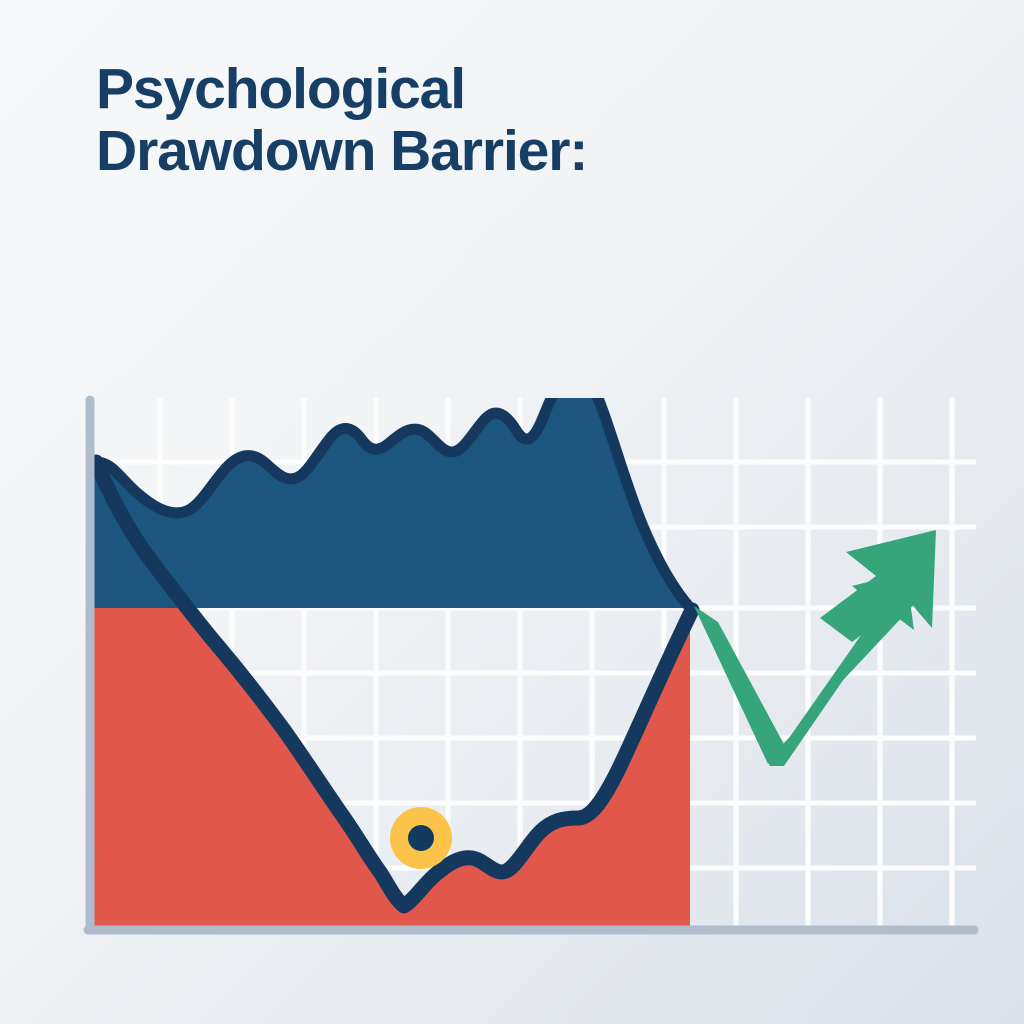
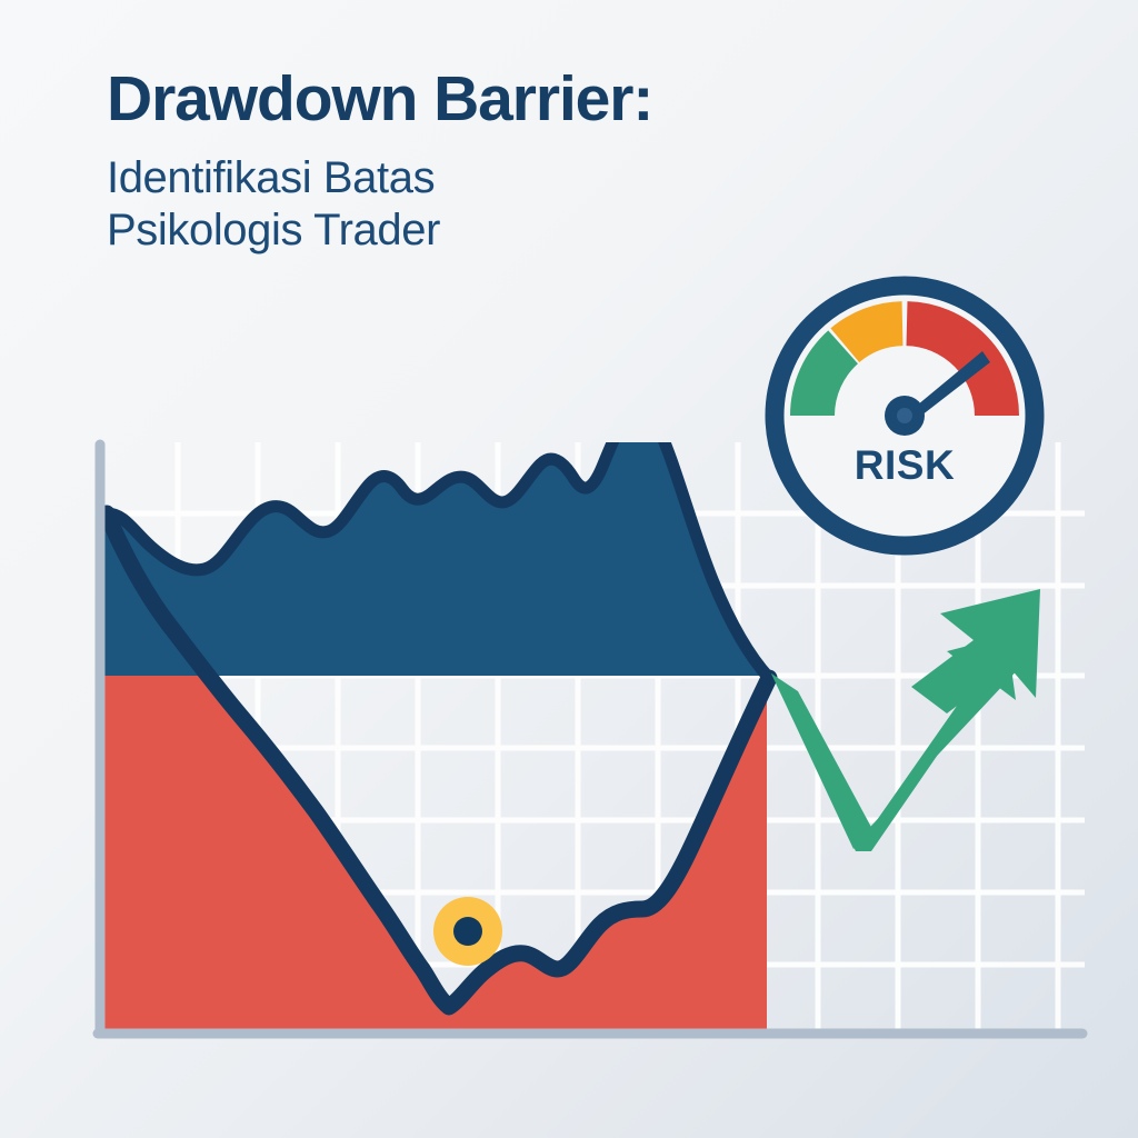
- Psychological
  Drawdown Barrier:
+ Identifikasi Batas
+ Psikologis Trader
+ RISK
